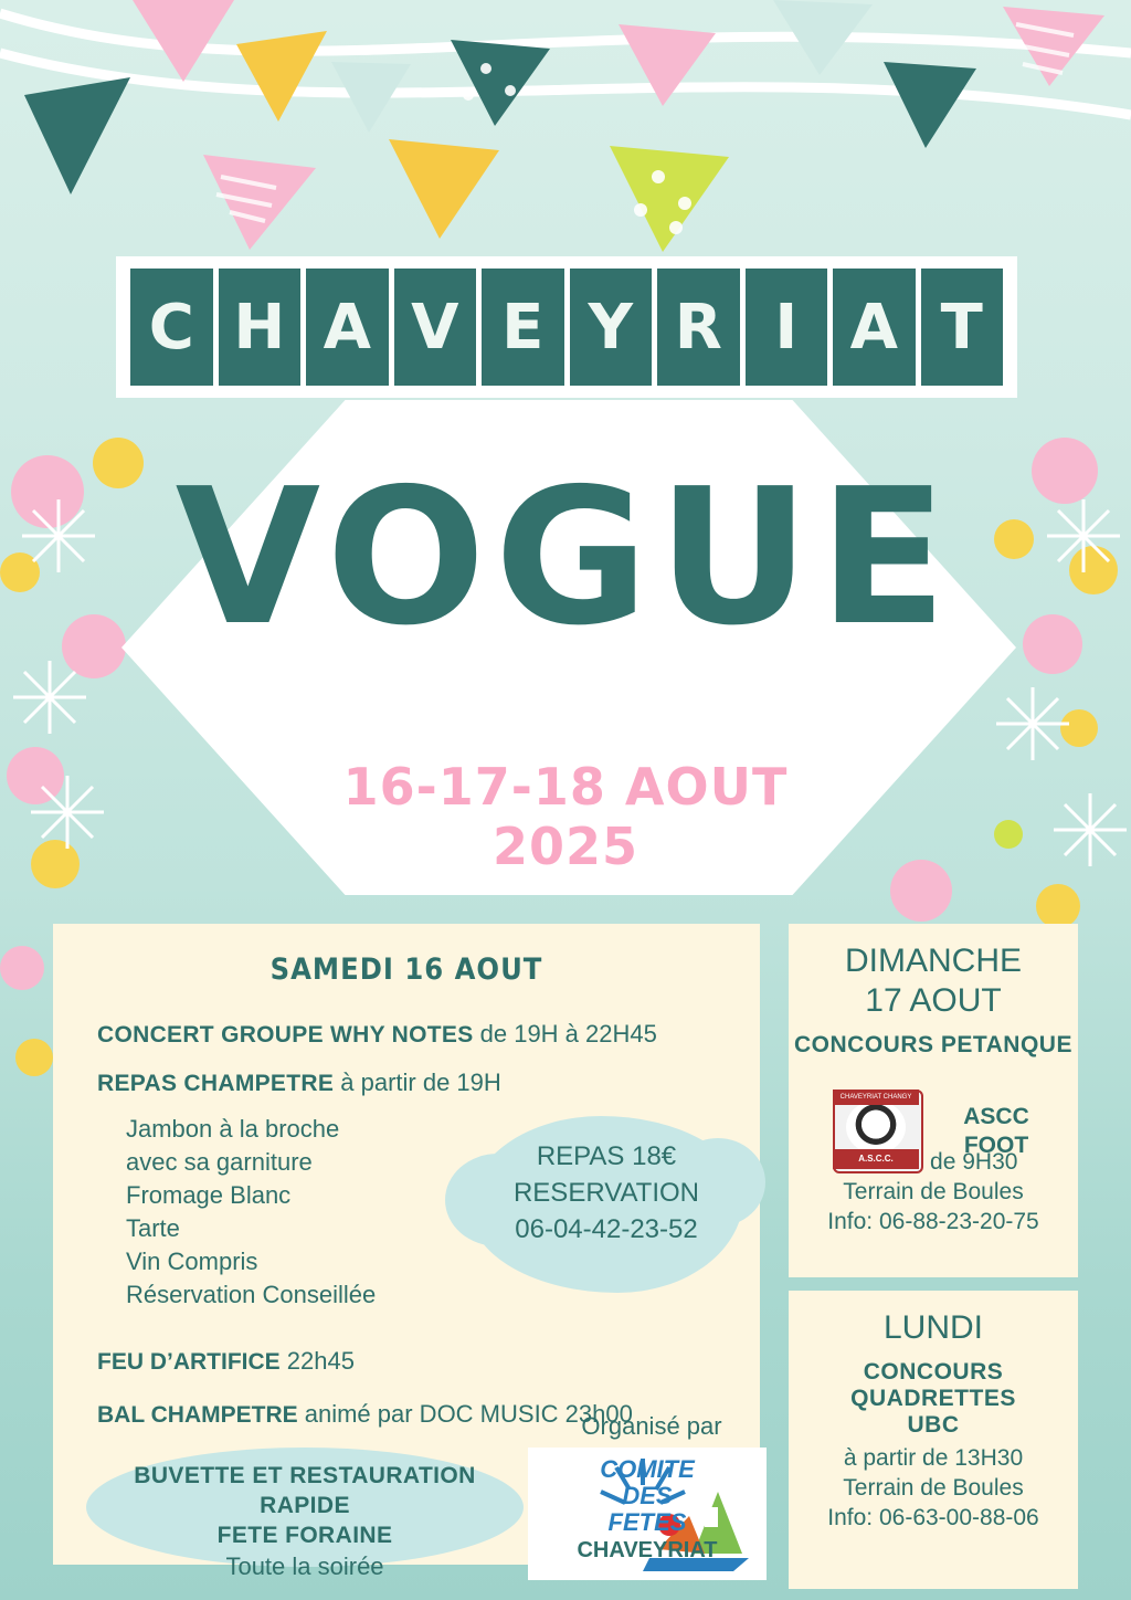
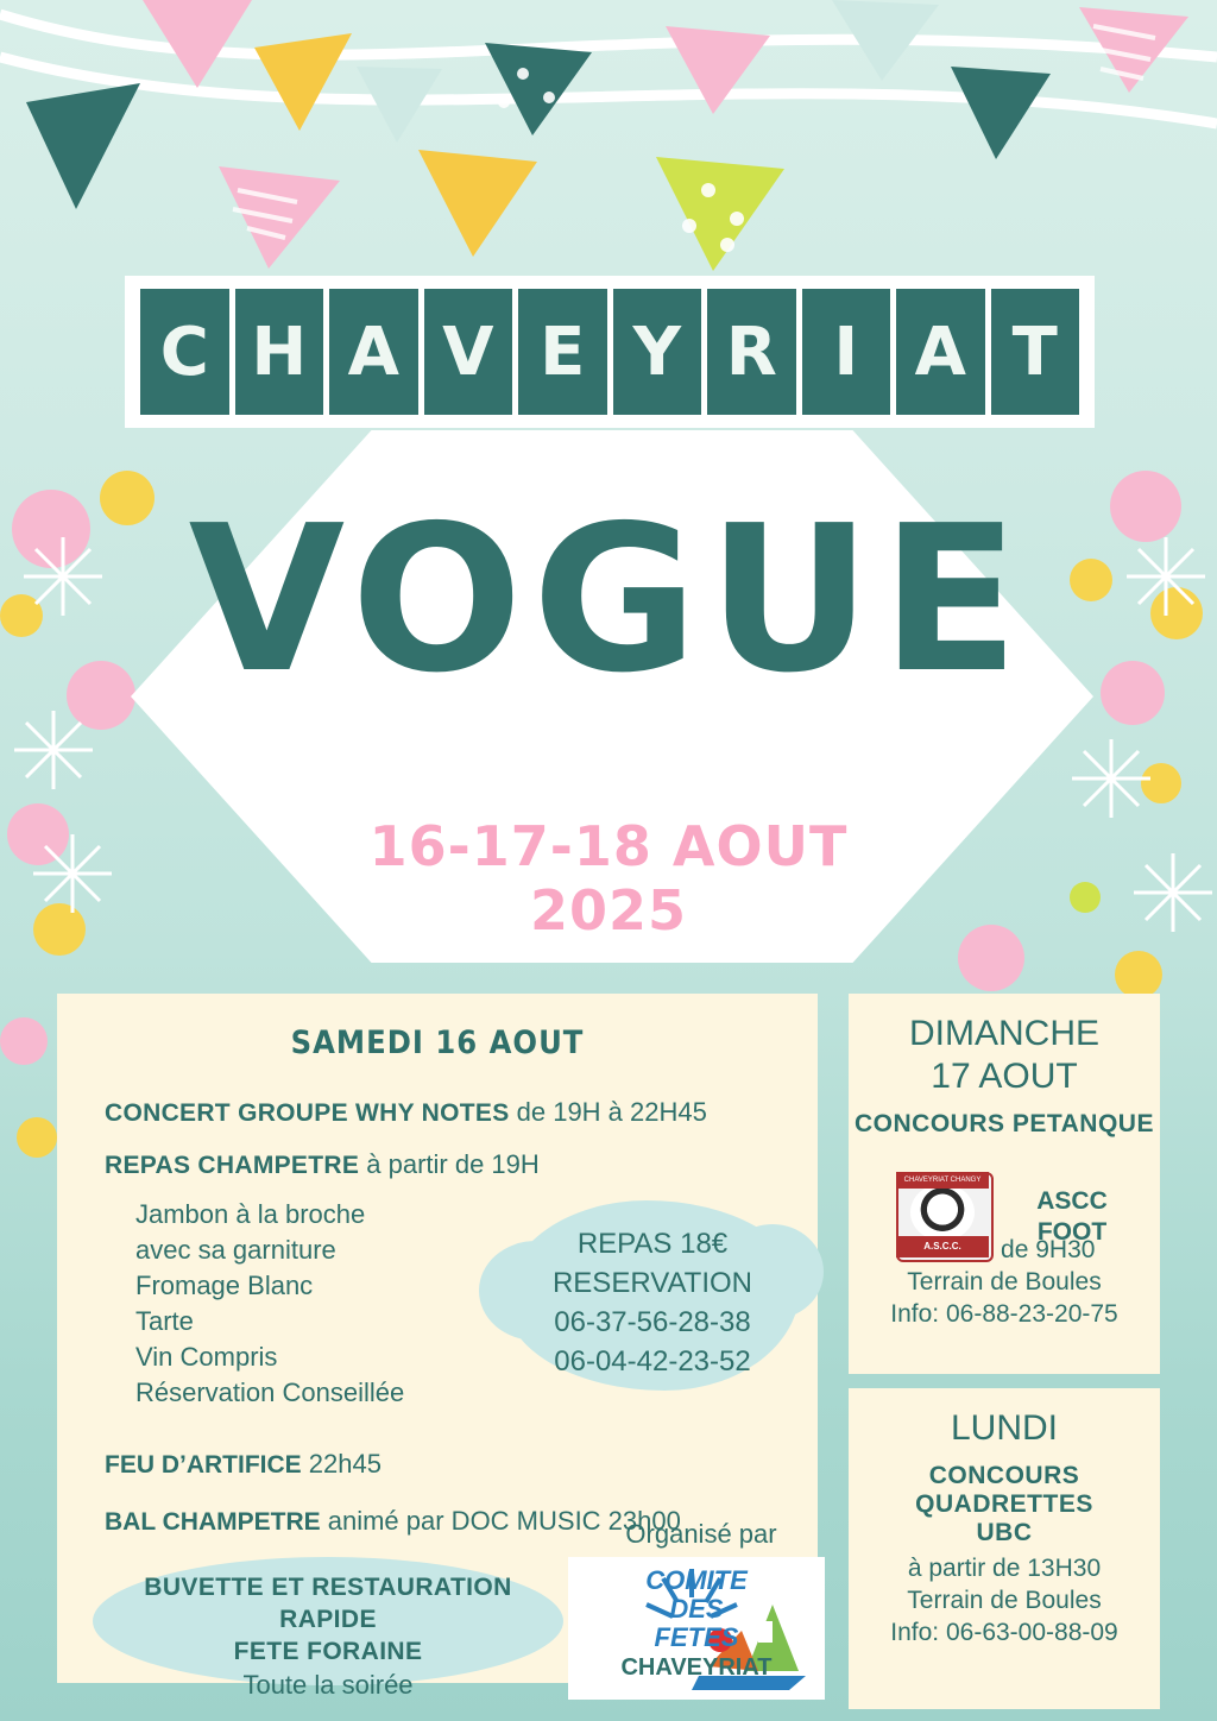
  C
  H
  A
  V
  E
  Y
  R
  I
  A
  T
  VOGUE
  16-17-18 AOUT
  2025
  SAMEDI 16 AOUT
  CONCERT GROUPE WHY NOTES de 19H à 22H45
  REPAS CHAMPETRE à partir de 19H
  Jambon à la broche
  avec sa garniture
  Fromage Blanc
  Tarte
  Vin Compris
  Réservation Conseillée
  FEU D’ARTIFICE 22h45
  BAL CHAMPETRE animé par DOC MUSIC 23h00
  REPAS 18€
  RESERVATION
+ 06-37-56-28-38
  06-04-42-23-52
  BUVETTE ET RESTAURATION RAPIDE
  FETE FORAINE
  Toute la soirée
  Organisé par
  COMITE
  DES
  FETES
  CHAVEYRIAT
  DIMANCHE
  17 AOUT
  CONCOURS PETANQUE
  A.S.C.C.
  ASCC
  FOOT
  Terrain de Boules
  Info: 06-88-23-20-75
  LUNDI
  CONCOURS QUADRETTES
  UBC
  à partir de 13H30
  Terrain de Boules
- Info: 06-63-00-88-06
+ Info: 06-63-00-88-09
